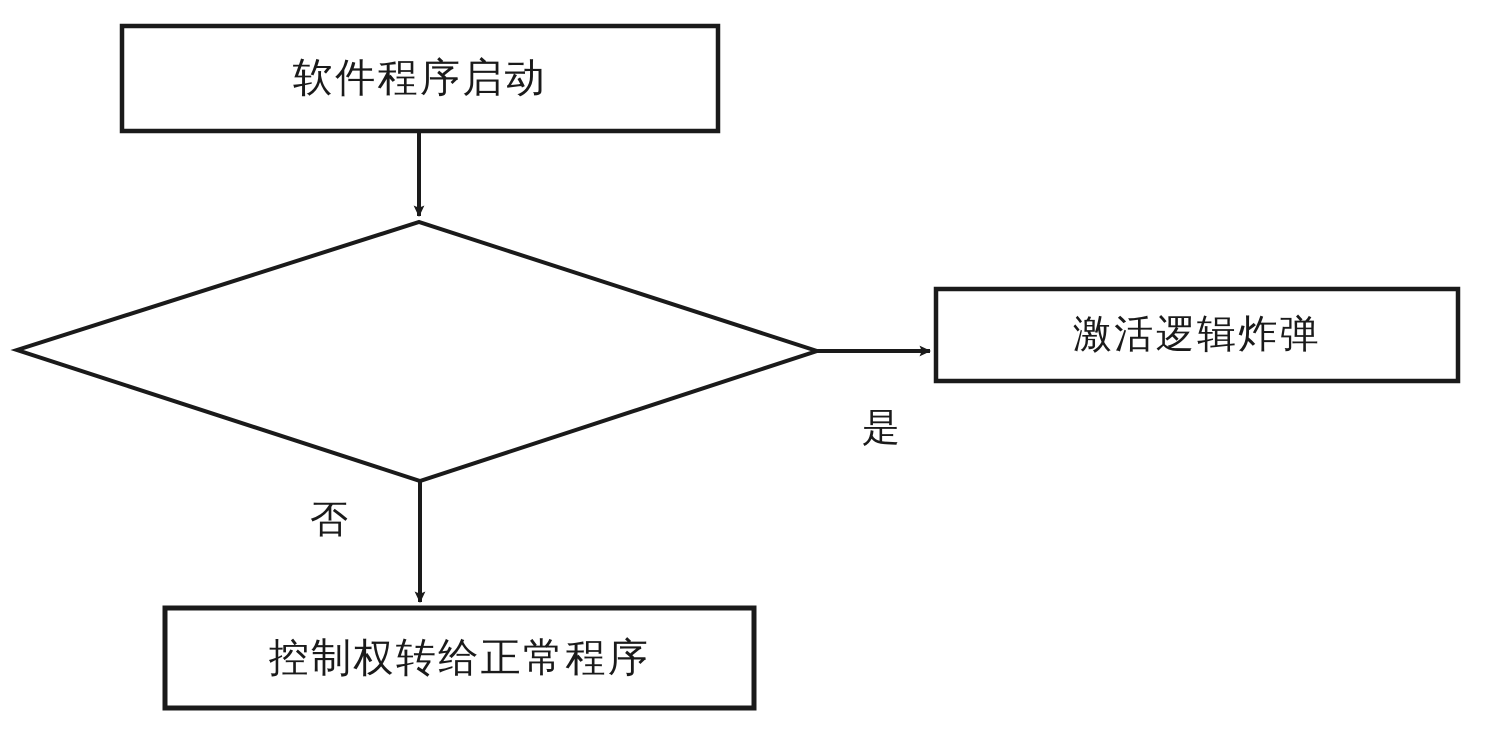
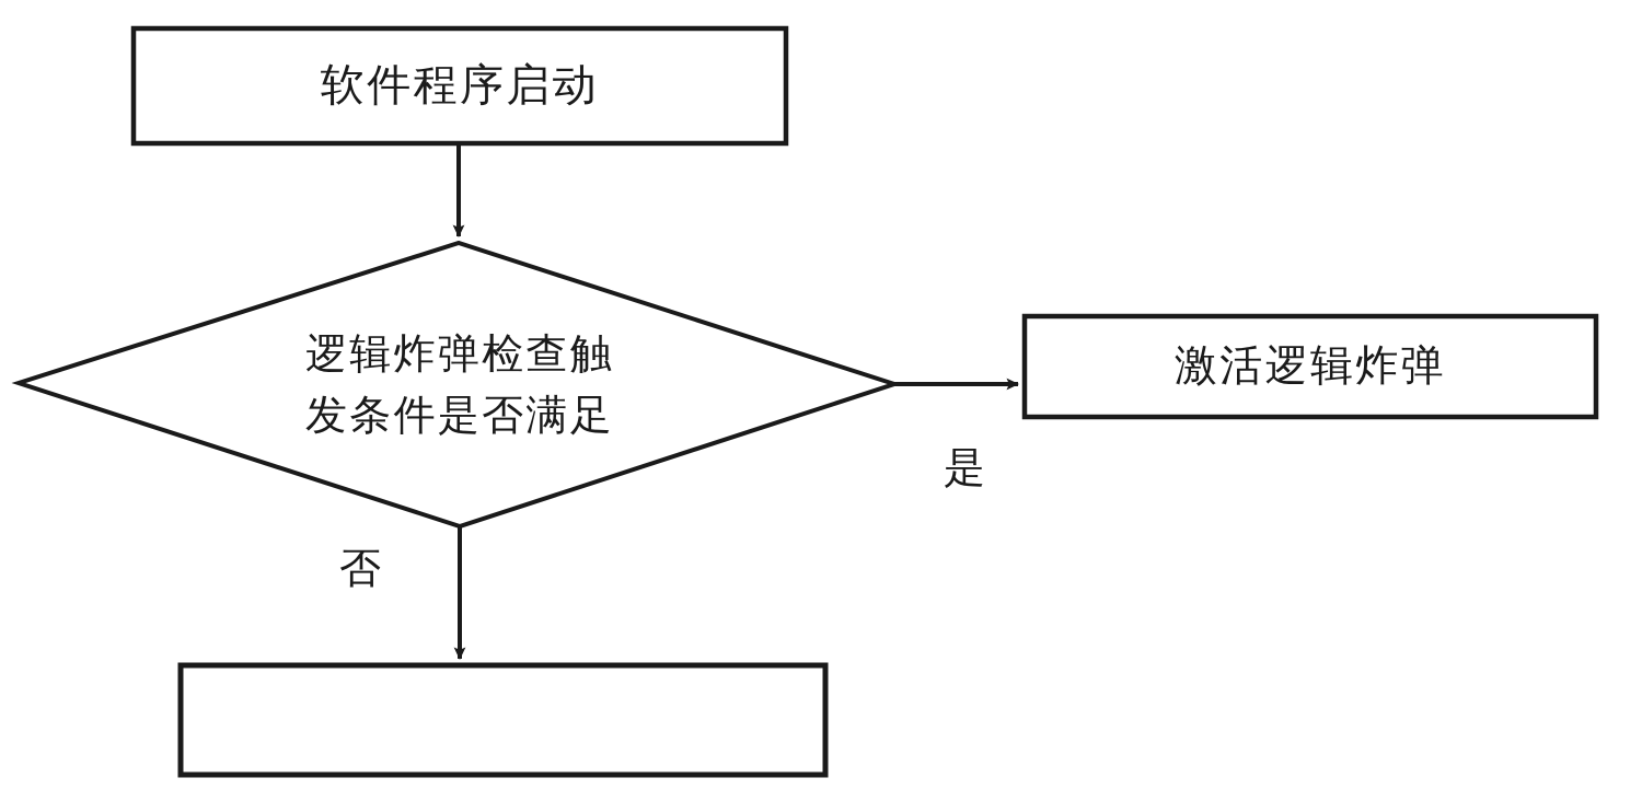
  软件程序启动
+ 逻辑炸弹检查触
+ 发条件是否满足
  激活逻辑炸弹
- 控制权转给正常程序
  是
  否
